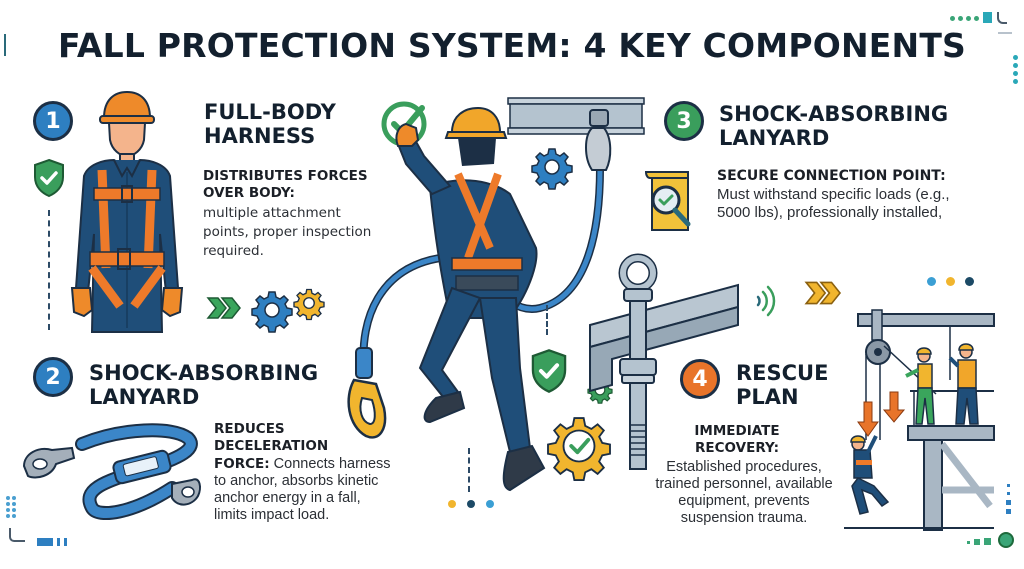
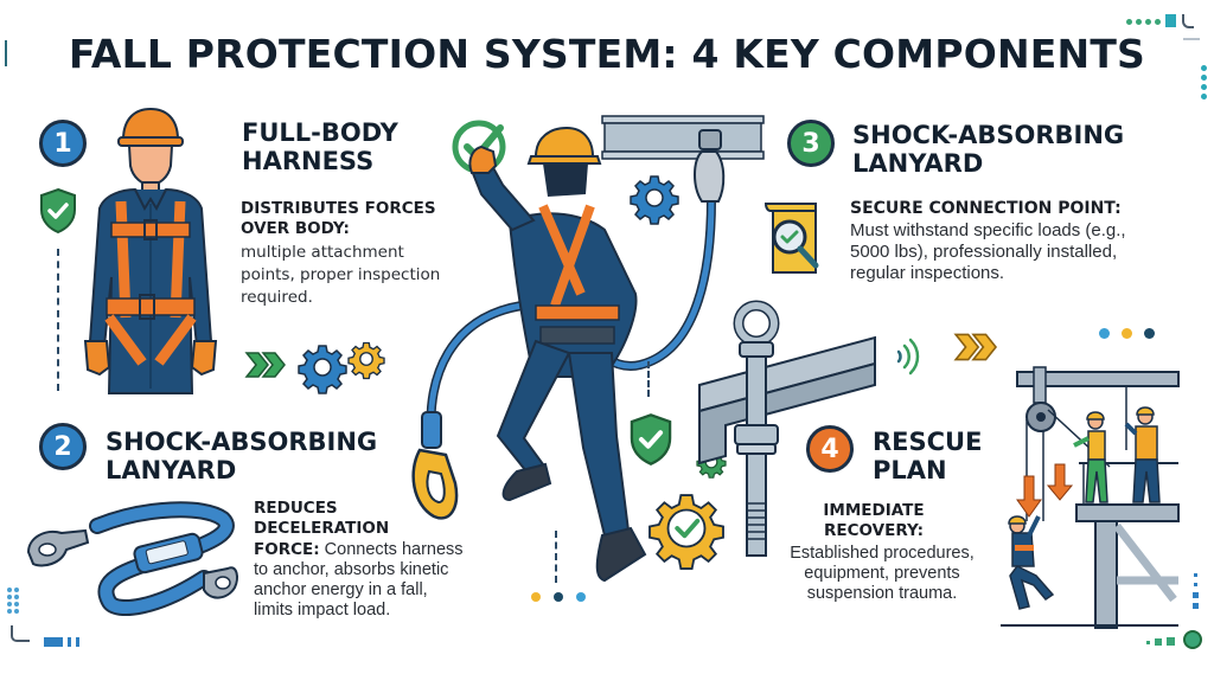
  FALL PROTECTION SYSTEM: 4 KEY COMPONENTS
  1
  FULL-BODY
  HARNESS
  DISTRIBUTES FORCES
  OVER BODY:
  multiple attachment
  points, proper inspection
  required.
  2
  SHOCK-ABSORBING
  LANYARD
  REDUCES
  DECELERATION
  FORCE: Connects harness
  to anchor, absorbs kinetic
  anchor energy in a fall,
  limits impact load.
  3
  SHOCK-ABSORBING
  LANYARD
  SECURE CONNECTION POINT:
  Must withstand specific loads (e.g.,
  5000 lbs), professionally installed,
+ regular inspections.
  4
  RESCUE
  PLAN
  IMMEDIATE
  RECOVERY:
  Established procedures,
- trained personnel, available
  equipment, prevents
  suspension trauma.
